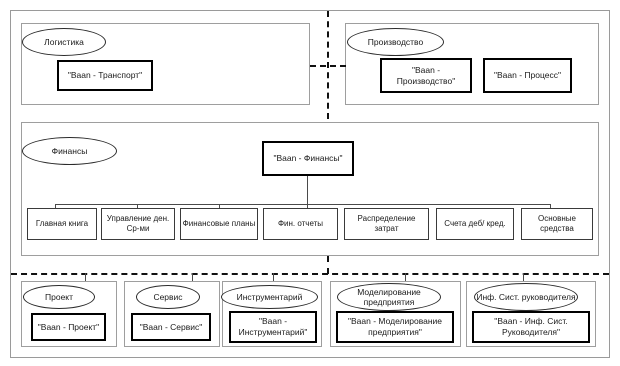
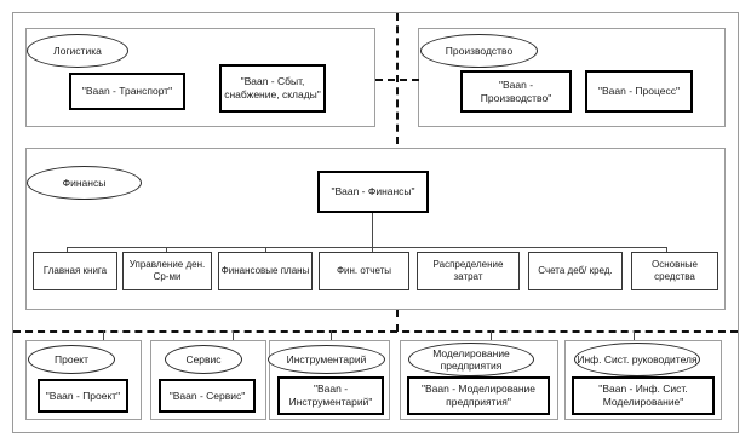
  Логистика
  "Baan - Транспорт"
+ "Baan - Сбыт, снабжение, склады"
  Производство
  "Baan - Производство"
  "Baan - Процесс"
  Финансы
  "Baan - Финансы"
  Главная книга
  Управление ден. Ср-ми
  Финансовые планы
  Фин. отчеты
  Распределение затрат
  Счета деб/ кред.
  Основные средства
  Проект
  "Baan - Проект"
  Сервис
  "Baan - Сервис"
  Инструментарий
  "Baan - Инструментарий"
  Моделирование предприятия
  "Baan - Моделирование предприятия"
  Инф. Сист. руководителя
- "Baan - Инф. Сист. Руководителя"
+ "Baan - Инф. Сист. Моделирование"
